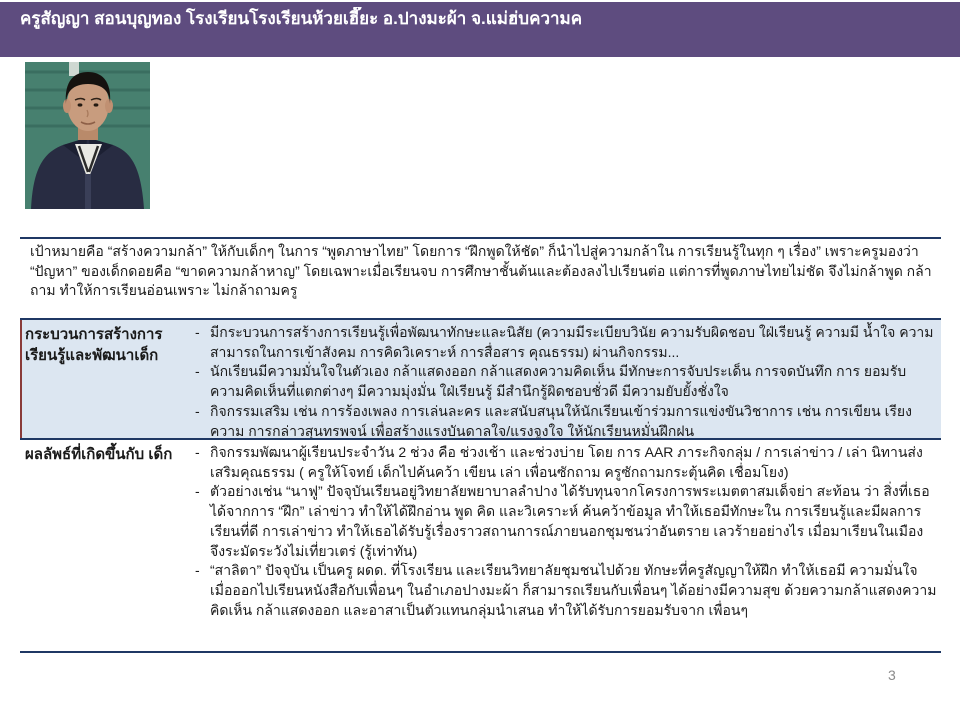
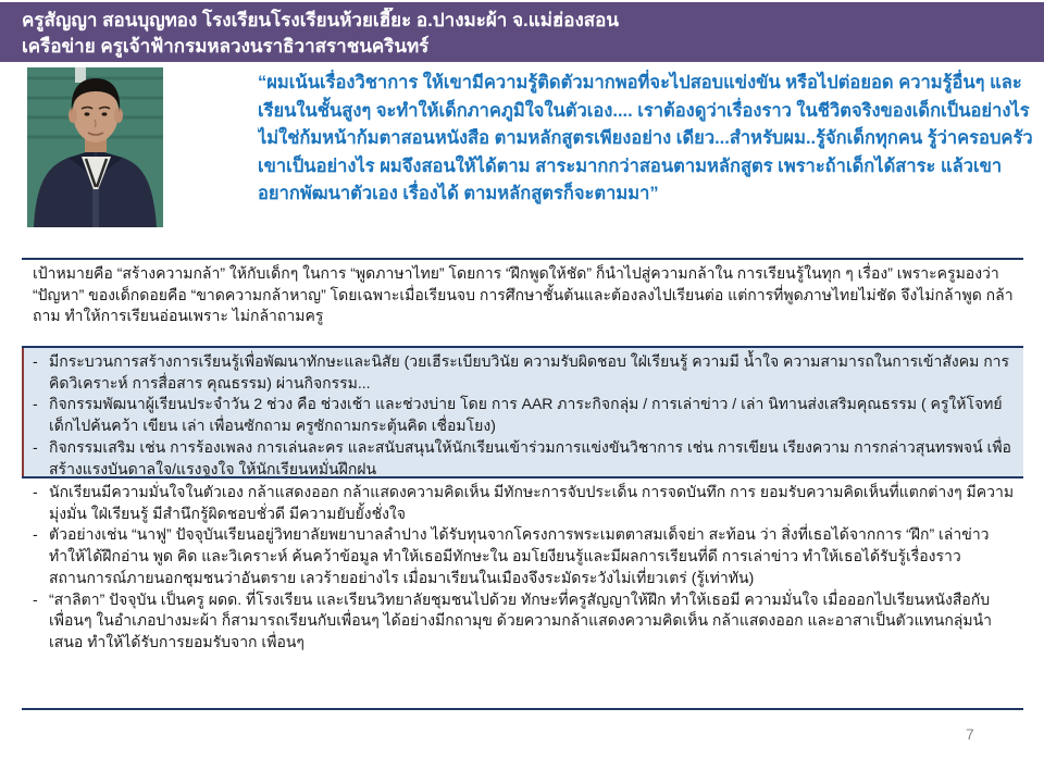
- ครูสัญญา สอนบุญทอง โรงเรียนโรงเรียนห้วยเฮี๊ยะ อ.ปางมะผ้า จ.แม่ฮ่บความค
+ ครูสัญญา สอนบุญทอง โรงเรียนโรงเรียนห้วยเฮี๊ยะ อ.ปางมะผ้า จ.แม่ฮ่องสอน
+ เครือข่าย ครูเจ้าฟ้ากรมหลวงนราธิวาสราชนครินทร์
+ “ผมเน้นเรื่องวิชาการ ให้เขามีความรู้ติดตัวมากพอที่จะไปสอบแข่งขัน หรือไปต่อยอด ความรู้อื่นๆ และเรียนในชั้นสูงๆ จะทำให้เด็กภาคภูมิใจในตัวเอง.... เราต้องดูว่าเรื่องราว ในชีวิตจริงของเด็กเป็นอย่างไร ไม่ใช่ก้มหน้าก้มตาสอนหนังสือ ตามหลักสูตรเพียงอย่าง เดียว...สำหรับผม..รู้จักเด็กทุกคน รู้ว่าครอบครัวเขาเป็นอย่างไร ผมจึงสอนให้ได้ตาม สาระมากกว่าสอนตามหลักสูตร เพราะถ้าเด็กได้สาระ แล้วเขาอยากพัฒนาตัวเอง เรื่องได้ ตามหลักสูตรก็จะตามมา”
  เป้าหมายคือ “สร้างความกล้า” ให้กับเด็กๆ ในการ “พูดภาษาไทย” โดยการ “ฝึกพูดให้ชัด” ก็นำไปสู่ความกล้าใน การเรียนรู้ในทุก ๆ เรื่อง” เพราะครูมองว่า “ปัญหา” ของเด็กดอยคือ “ขาดความกล้าหาญ” โดยเฉพาะเมื่อเรียนจบ การศึกษาชั้นต้นและต้องลงไปเรียนต่อ แต่การที่พูดภาษไทยไม่ชัด จึงไม่กล้าพูด กล้าถาม ทำให้การเรียนอ่อนเพราะ ไม่กล้าถามครู
- กระบวนการสร้างการ เรียนรู้และพัฒนาเด็ก
  -
- มีกระบวนการสร้างการเรียนรู้เพื่อพัฒนาทักษะและนิสัย (ความมีระเบียบวินัย ความรับผิดชอบ ใฝ่เรียนรู้ ความมี น้ำใจ ความสามารถในการเข้าสังคม การคิดวิเคราะห์ การสื่อสาร คุณธรรม) ผ่านกิจกรรม...
+ มีกระบวนการสร้างการเรียนรู้เพื่อพัฒนาทักษะและนิสัย (วยเฮีระเบียบวินัย ความรับผิดชอบ ใฝ่เรียนรู้ ความมี น้ำใจ ความสามารถในการเข้าสังคม การคิดวิเคราะห์ การสื่อสาร คุณธรรม) ผ่านกิจกรรม...
  -
- นักเรียนมีความมั่นใจในตัวเอง กล้าแสดงออก กล้าแสดงความคิดเห็น มีทักษะการจับประเด็น การจดบันทึก การ ยอมรับความคิดเห็นที่แตกต่างๆ มีความมุ่งมั่น ใฝ่เรียนรู้ มีสำนึกรู้ผิดชอบชั่วดี มีความยับยั้งชั่งใจ
+ กิจกรรมพัฒนาผู้เรียนประจำวัน 2 ช่วง คือ ช่วงเช้า และช่วงบ่าย โดย การ AAR ภาระกิจกลุ่ม / การเล่าข่าว / เล่า นิทานส่งเสริมคุณธรรม ( ครูให้โจทย์ เด็กไปค้นคว้า เขียน เล่า เพื่อนซักถาม ครูซักถามกระตุ้นคิด เชื่อมโยง)
  -
  กิจกรรมเสริม เช่น การร้องเพลง การเล่นละคร และสนับสนุนให้นักเรียนเข้าร่วมการแข่งขันวิชาการ เช่น การเขียน เรียงความ การกล่าวสุนทรพจน์ เพื่อสร้างแรงบันดาลใจ/แรงจูงใจ ให้นักเรียนหมั่นฝึกฝน
- ผลลัพธ์ที่เกิดขึ้นกับ เด็ก
  -
- กิจกรรมพัฒนาผู้เรียนประจำวัน 2 ช่วง คือ ช่วงเช้า และช่วงบ่าย โดย การ AAR ภาระกิจกลุ่ม / การเล่าข่าว / เล่า นิทานส่งเสริมคุณธรรม ( ครูให้โจทย์ เด็กไปค้นคว้า เขียน เล่า เพื่อนซักถาม ครูซักถามกระตุ้นคิด เชื่อมโยง)
+ นักเรียนมีความมั่นใจในตัวเอง กล้าแสดงออก กล้าแสดงความคิดเห็น มีทักษะการจับประเด็น การจดบันทึก การ ยอมรับความคิดเห็นที่แตกต่างๆ มีความมุ่งมั่น ใฝ่เรียนรู้ มีสำนึกรู้ผิดชอบชั่วดี มีความยับยั้งชั่งใจ
  -
- ตัวอย่างเช่น “นาฟู” ปัจจุบันเรียนอยู่วิทยาลัยพยาบาลลำปาง ได้รับทุนจากโครงการพระเมตตาสมเด็จย่า สะท้อน ว่า สิ่งที่เธอได้จากการ “ฝึก” เล่าข่าว ทำให้ได้ฝึกอ่าน พูด คิด และวิเคราะห์ ค้นคว้าข้อมูล ทำให้เธอมีทักษะใน การเรียนรู้และมีผลการเรียนที่ดี การเล่าข่าว ทำให้เธอได้รับรู้เรื่องราวสถานการณ์ภายนอกชุมชนว่าอันตราย เลวร้ายอย่างไร เมื่อมาเรียนในเมืองจึงระมัดระวังไม่เที่ยวเตร่ (รู้เท่าทัน)
+ ตัวอย่างเช่น “นาฟู” ปัจจุบันเรียนอยู่วิทยาลัยพยาบาลลำปาง ได้รับทุนจากโครงการพระเมตตาสมเด็จย่า สะท้อน ว่า สิ่งที่เธอได้จากการ “ฝึก” เล่าข่าว ทำให้ได้ฝึกอ่าน พูด คิด และวิเคราะห์ ค้นคว้าข้อมูล ทำให้เธอมีทักษะใน อมโยงียนรู้และมีผลการเรียนที่ดี การเล่าข่าว ทำให้เธอได้รับรู้เรื่องราวสถานการณ์ภายนอกชุมชนว่าอันตราย เลวร้ายอย่างไร เมื่อมาเรียนในเมืองจึงระมัดระวังไม่เที่ยวเตร่ (รู้เท่าทัน)
  -
- “สาลิตา” ปัจจุบัน เป็นครู ผดด. ที่โรงเรียน และเรียนวิทยาลัยชุมชนไปด้วย ทักษะที่ครูสัญญาให้ฝึก ทำให้เธอมี ความมั่นใจ เมื่อออกไปเรียนหนังสือกับเพื่อนๆ ในอำเภอปางมะผ้า ก็สามารถเรียนกับเพื่อนๆ ได้อย่างมีความสุข ด้วยความกล้าแสดงความคิดเห็น กล้าแสดงออก และอาสาเป็นตัวแทนกลุ่มนำเสนอ ทำให้ได้รับการยอมรับจาก เพื่อนๆ
+ “สาลิตา” ปัจจุบัน เป็นครู ผดด. ที่โรงเรียน และเรียนวิทยาลัยชุมชนไปด้วย ทักษะที่ครูสัญญาให้ฝึก ทำให้เธอมี ความมั่นใจ เมื่อออกไปเรียนหนังสือกับเพื่อนๆ ในอำเภอปางมะผ้า ก็สามารถเรียนกับเพื่อนๆ ได้อย่างมีกถามุข ด้วยความกล้าแสดงความคิดเห็น กล้าแสดงออก และอาสาเป็นตัวแทนกลุ่มนำเสนอ ทำให้ได้รับการยอมรับจาก เพื่อนๆ
- 3
+ 7
